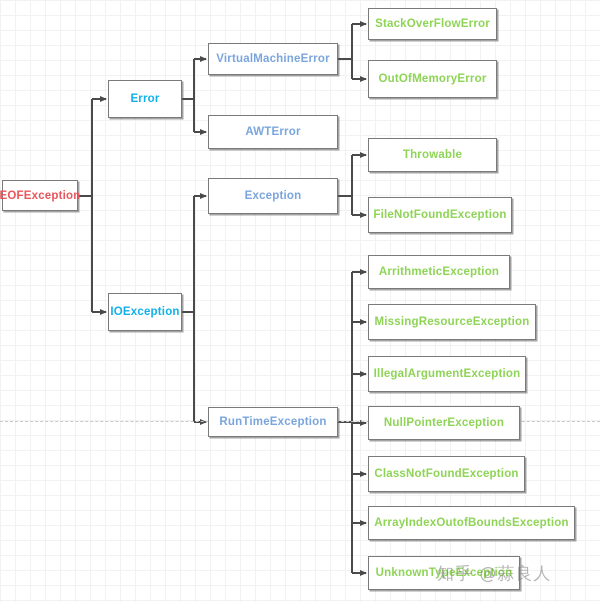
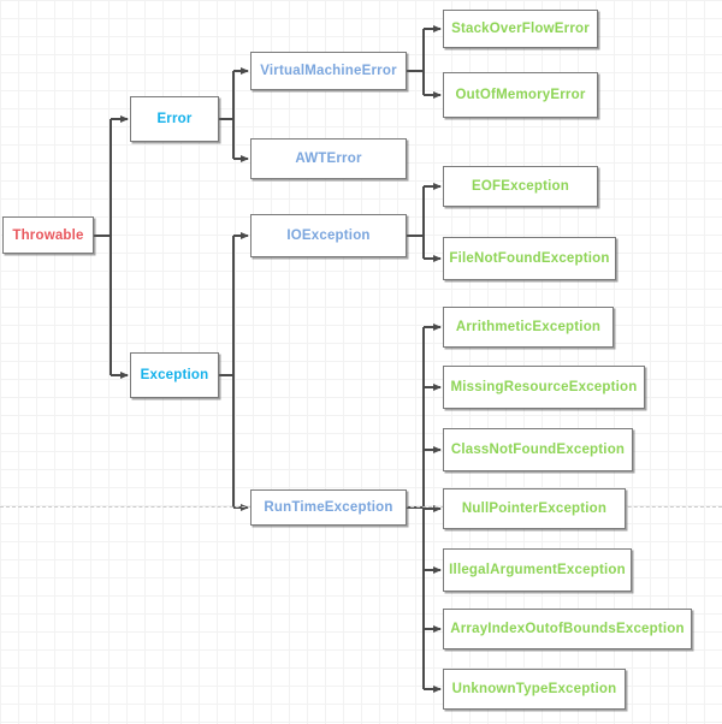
- EOFException
+ Throwable
  Error
- IOException
+ Exception
  VirtualMachineError
  AWTError
- Exception
+ IOException
  RunTimeException
  StackOverFlowError
  OutOfMemoryError
- Throwable
+ EOFException
  FileNotFoundException
  ArrithmeticException
  MissingResourceException
- IllegalArgumentException
+ ClassNotFoundException
  NullPointerException
- ClassNotFoundException
+ IllegalArgumentException
  ArrayIndexOutofBoundsException
  UnknownTypeException
- 知乎 @蒜良人
